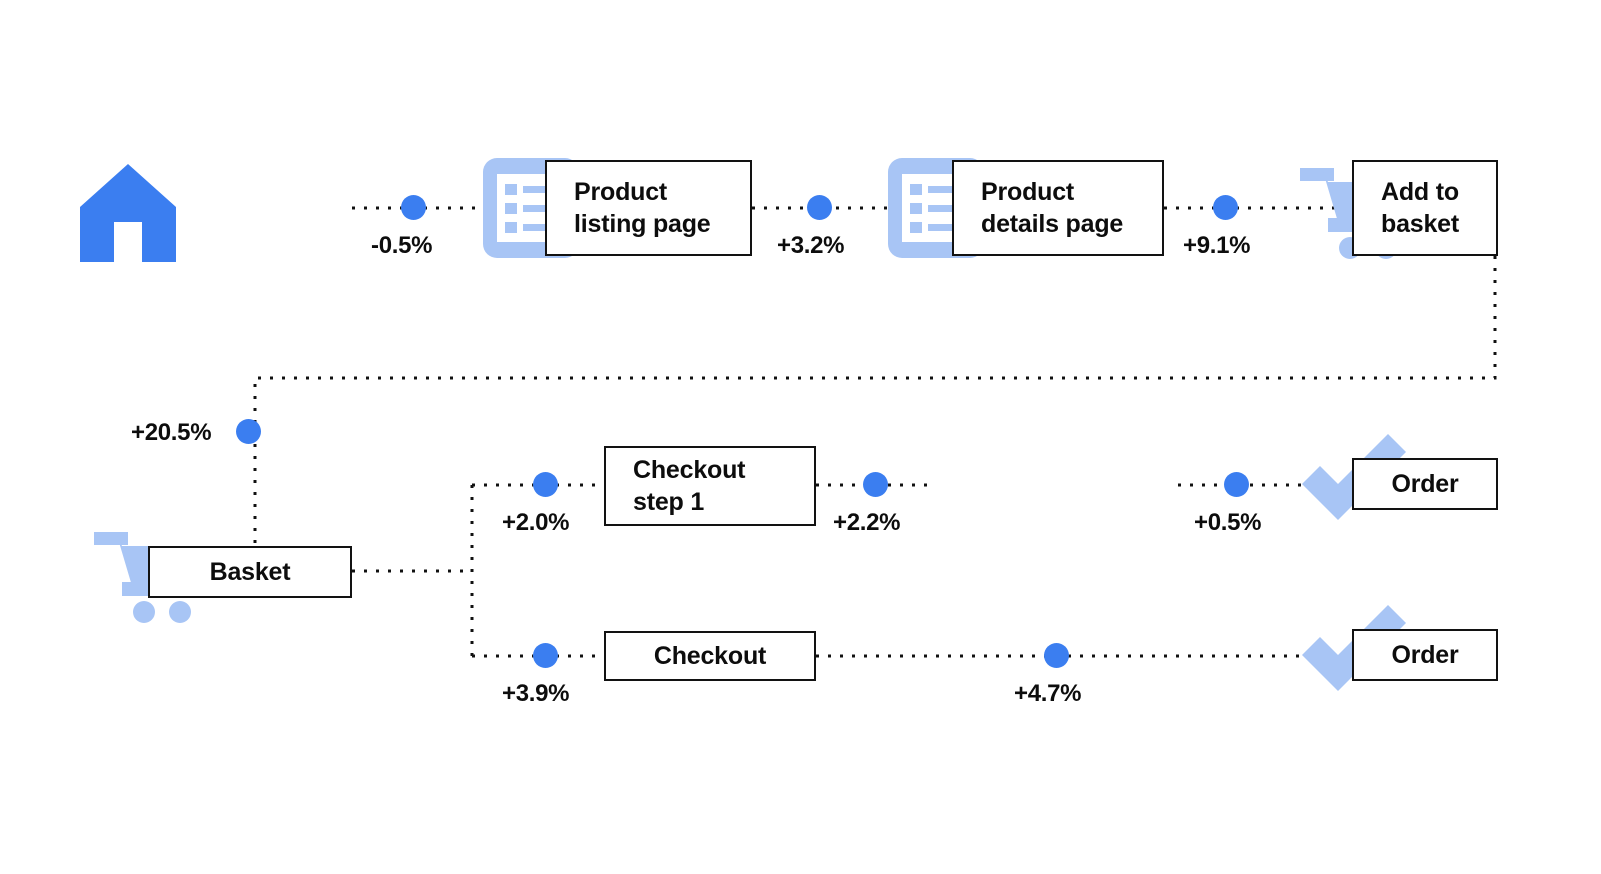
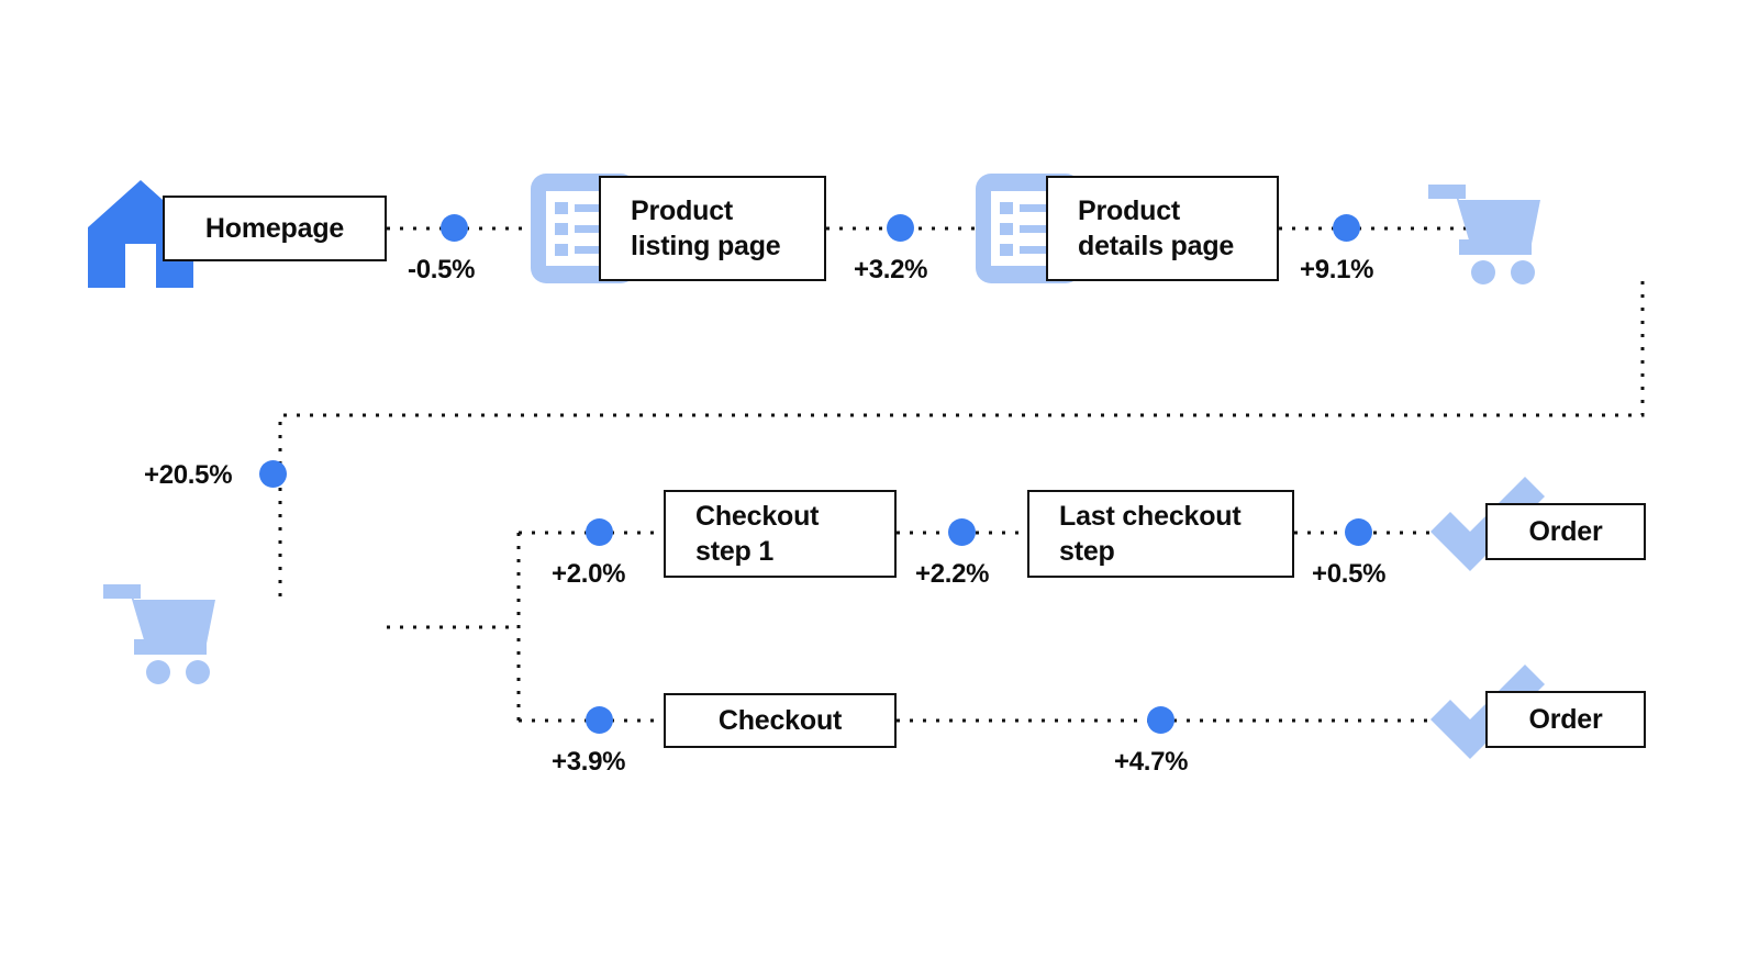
+ Homepage
  Product
  listing page
  Product
  details page
- Add to
- basket
- Basket
  Checkout
  step 1
+ Last checkout
+ step
  Order
  Checkout
  Order
  -0.5%
  +3.2%
  +9.1%
  +20.5%
  +2.0%
  +2.2%
  +0.5%
  +3.9%
  +4.7%
